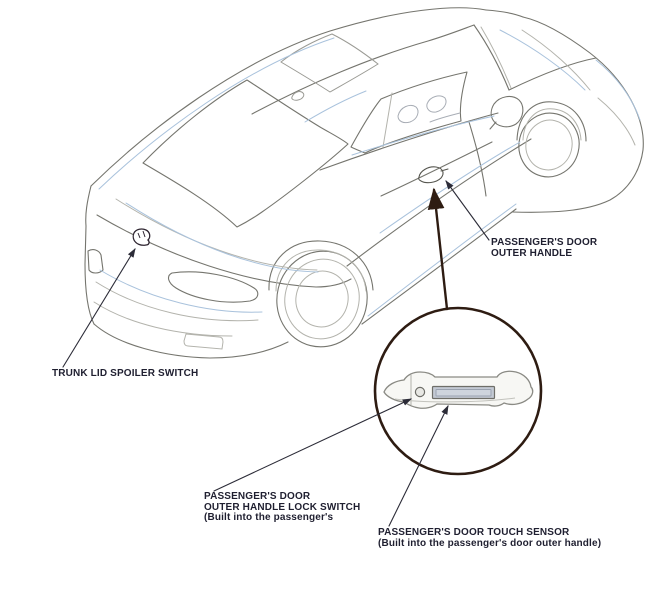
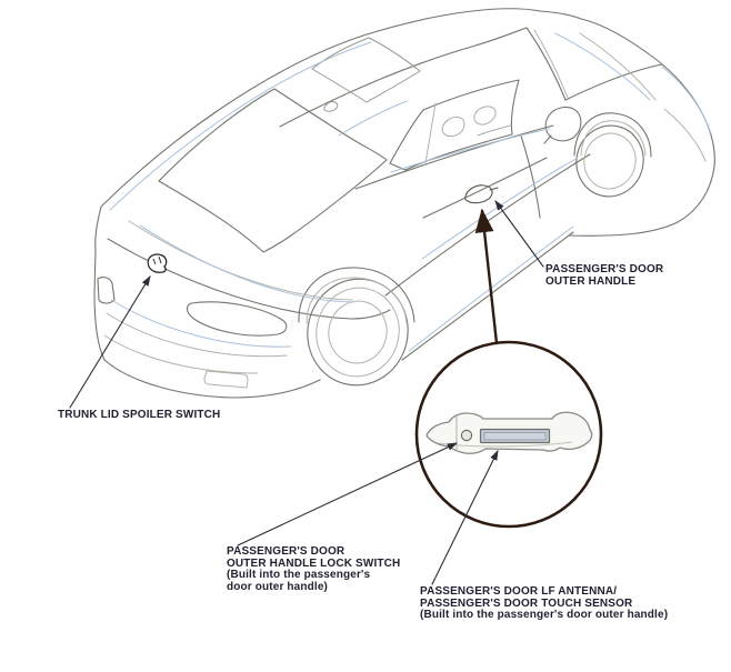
  TRUNK LID SPOILER SWITCH
  PASSENGER'S DOOR
  OUTER HANDLE
  PASSENGER'S DOOR
  OUTER HANDLE LOCK SWITCH
  (Built into the passenger's
+ door outer handle)
+ PASSENGER'S DOOR LF ANTENNA/
  PASSENGER'S DOOR TOUCH SENSOR
  (Built into the passenger's door outer handle)
